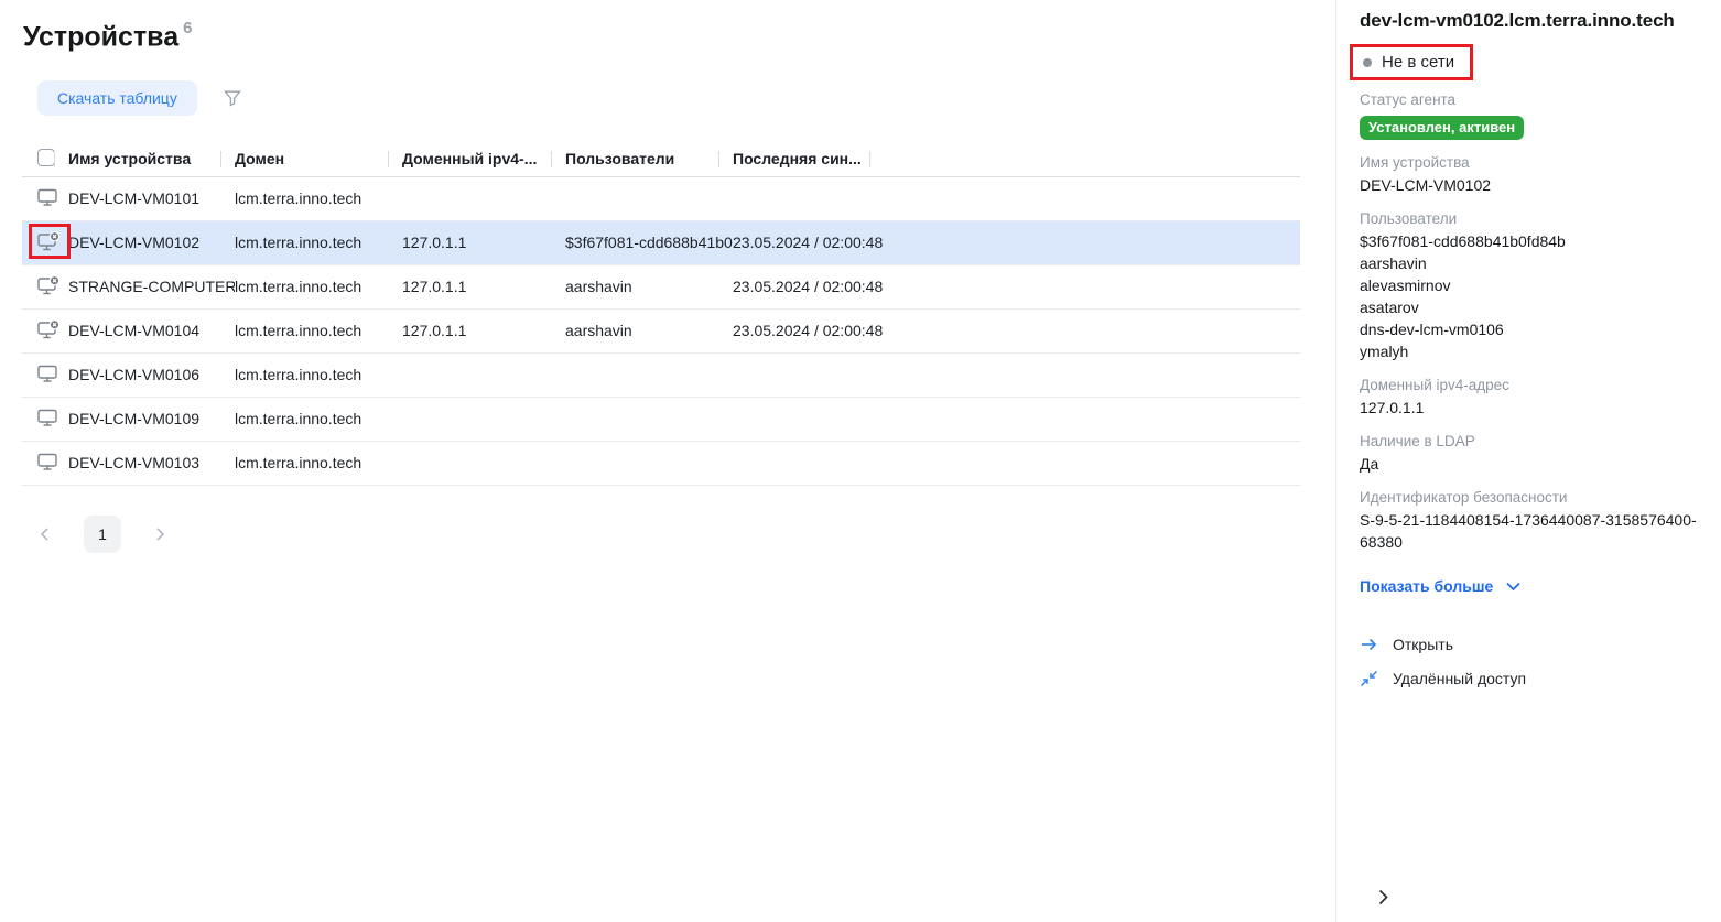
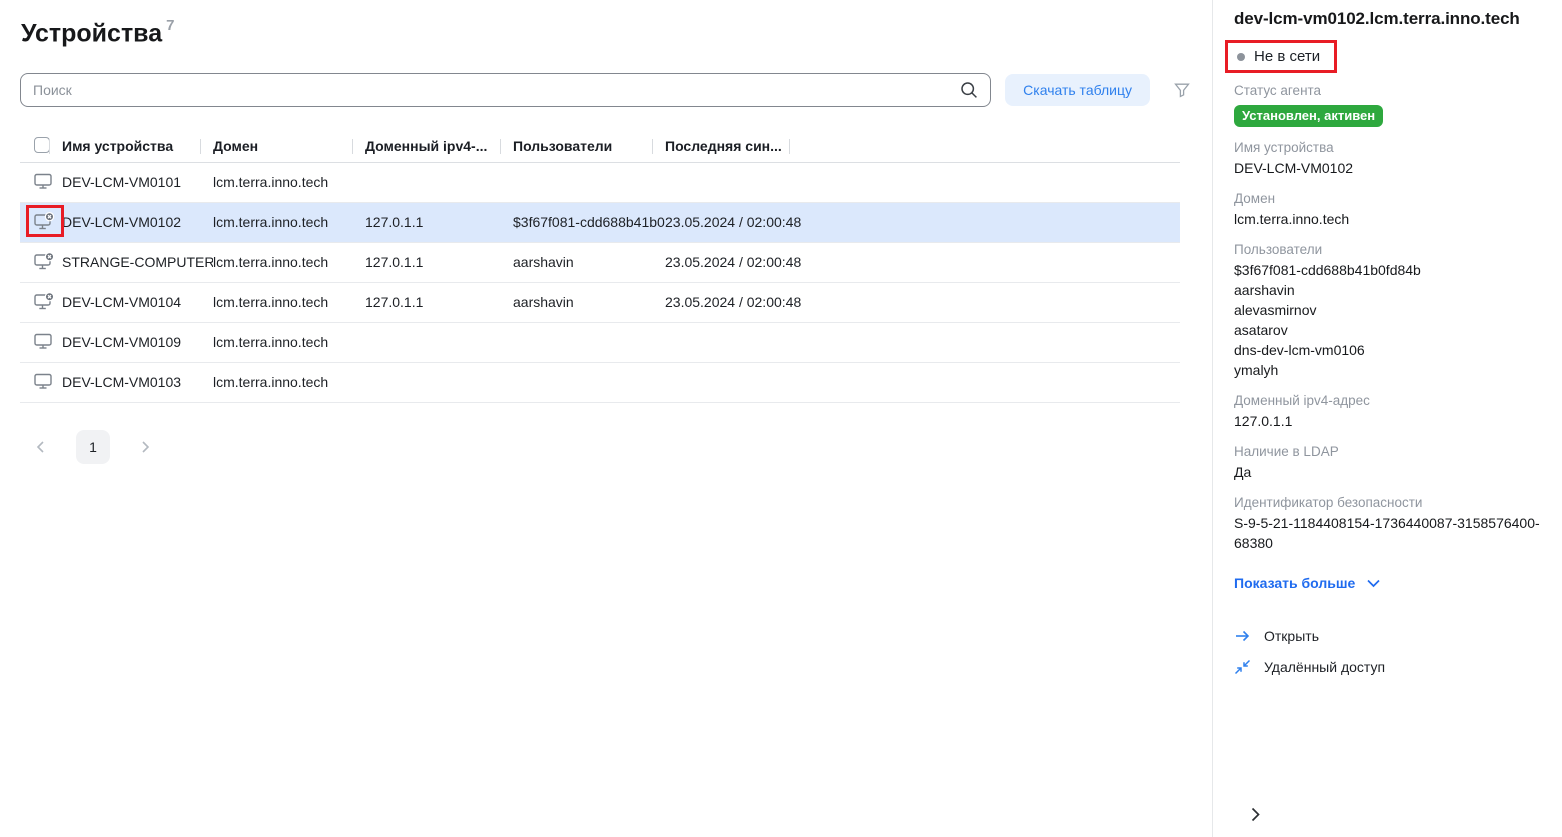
- Устройства 6
+ Устройства 7
+ Поиск
  Скачать таблицу
  	Имя устройства	Домен	Доменный ipv4-...	Пользователи	Последняя син...
  	DEV-LCM-VM0101	lcm.terra.inno.tech
  	DEV-LCM-VM0102	lcm.terra.inno.tech	127.0.1.1	$3f67f081-cdd688b41b0	23.05.2024 / 02:00:48
  	STRANGE-COMPUTER	lcm.terra.inno.tech	127.0.1.1	aarshavin	23.05.2024 / 02:00:48
  	DEV-LCM-VM0104	lcm.terra.inno.tech	127.0.1.1	aarshavin	23.05.2024 / 02:00:48
- 	DEV-LCM-VM0106	lcm.terra.inno.tech
  	DEV-LCM-VM0109	lcm.terra.inno.tech
  	DEV-LCM-VM0103	lcm.terra.inno.tech
  1
  dev-lcm-vm0102.lcm.terra.inno.tech
  Не в сети
  Статус агента
  Установлен, активен
  Имя устройства
  DEV-LCM-VM0102
+ Домен
+ lcm.terra.inno.tech
  Пользователи
  $3f67f081-cdd688b41b0fd84b
  aarshavin
  alevasmirnov
  asatarov
  dns-dev-lcm-vm0106
  ymalyh
  Доменный ipv4-адрес
  127.0.1.1
  Наличие в LDAP
  Да
  Идентификатор безопасности
  S-9-5-21-1184408154-1736440087-3158576400-68380
  Показать больше
  Открыть
  Удалённый доступ
